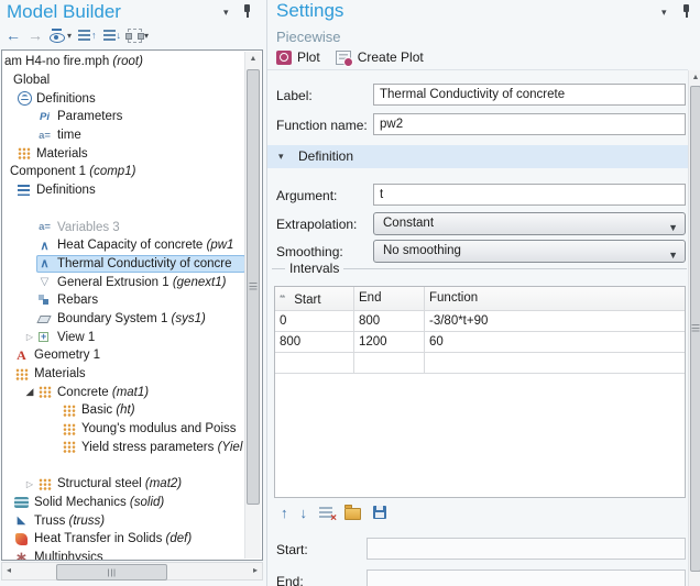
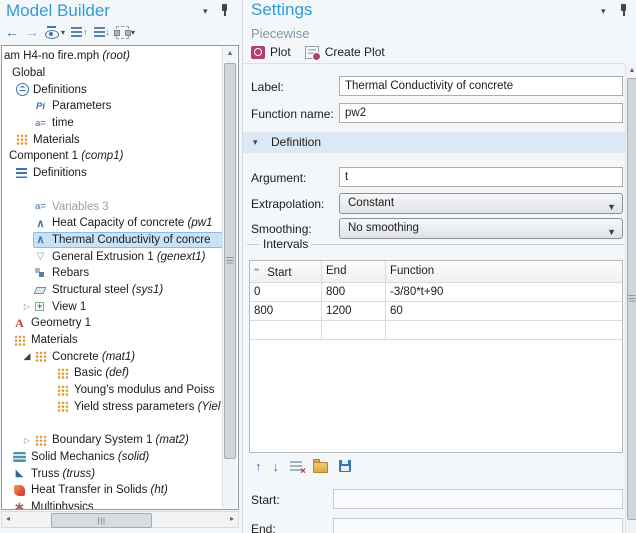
  Model Builder
  ▾
  ←
  →
  ▾
  ↑
  ↓
  ▾
  am H4-no fire.mph
  (root)
  Global
  Definitions
  Parameters
  time
  Materials
  Component 1
  (comp1)
  Definitions
  Variables 3
  Heat Capacity of concrete
  (pw1
  Thermal Conductivity of concre
  General Extrusion 1
  (genext1)
  Rebars
- Boundary System 1
+ Structural steel
  (sys1)
  ▷
  View 1
  Geometry 1
  Materials
  ◢
  Concrete
  (mat1)
  Basic
- (ht)
+ (def)
  Young's modulus and Poiss
  Yield stress parameters
  (Yiel
  ▷
- Structural steel
+ Boundary System 1
  (mat2)
  Solid Mechanics
  (solid)
  Truss
  (truss)
  Heat Transfer in Solids
- (def)
+ (ht)
  Multiphysics
  ◂
  ▸
  Settings
  ▾
  Piecewise
  Plot
  Create Plot
  Label:
  Thermal Conductivity of concrete
  Function name:
  pw2
  ▾
  Definition
  Argument:
  t
  Extrapolation:
  Constant
  ▼
  Smoothing:
  No smoothing
  ▼
  Intervals
  ** Start
  End
  Function
  0
  800
  -3/80*t+90
  800
  1200
  60
  ↑
  ↓
  Start:
  End:
